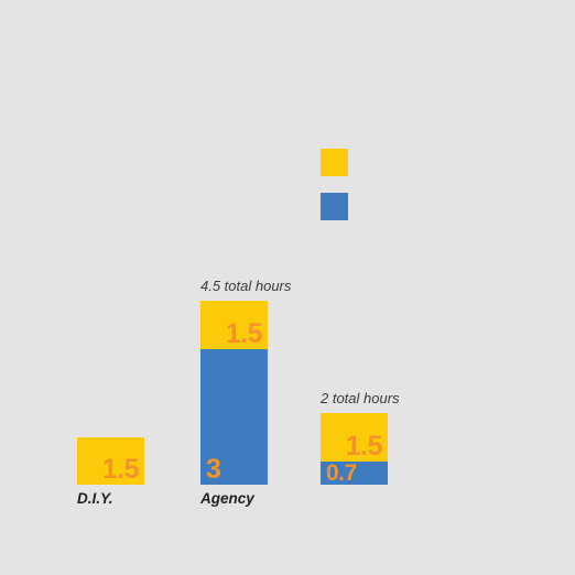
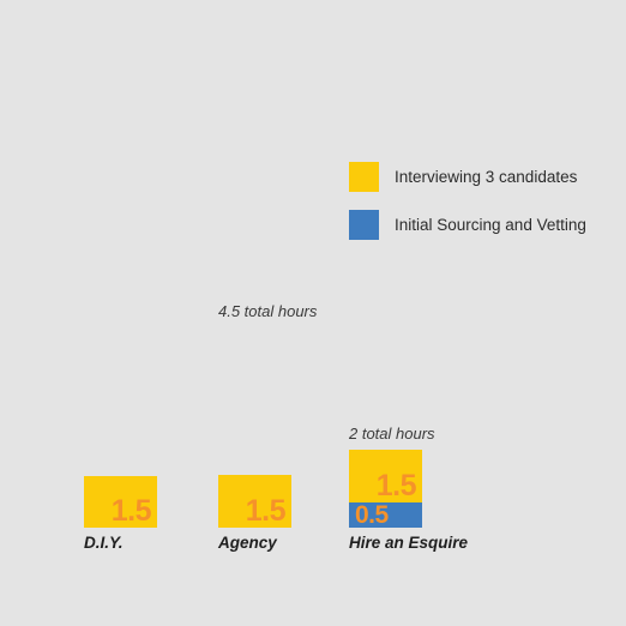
  1.5
  D.I.Y.
  4.5 total hours
  1.5
- 3
  Agency
  2 total hours
  1.5
- 0.7
+ 0.5
+ Hire an Esquire
+ Interviewing 3 candidates
+ Initial Sourcing and Vetting
